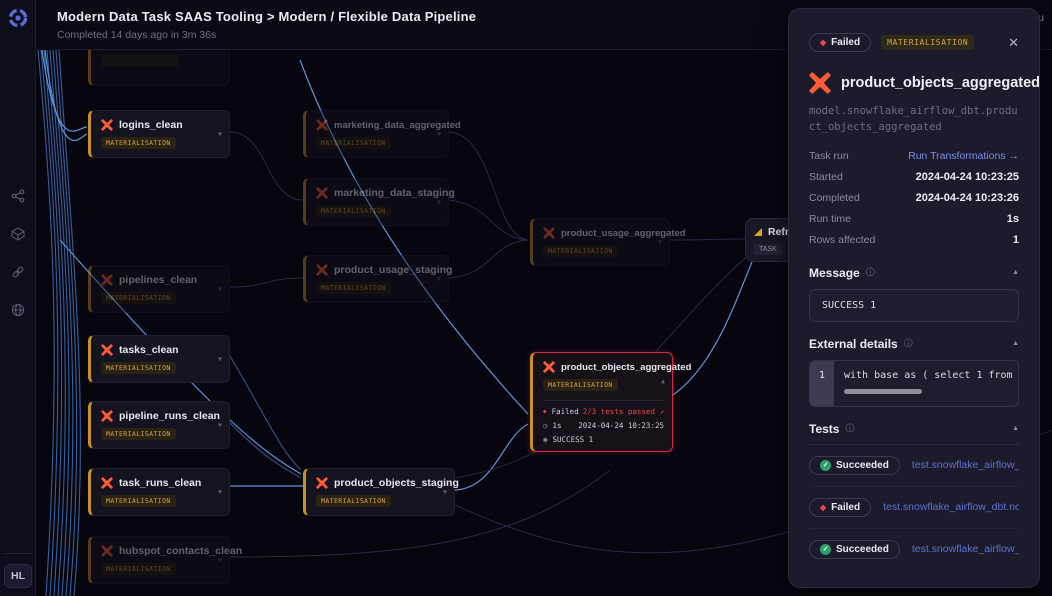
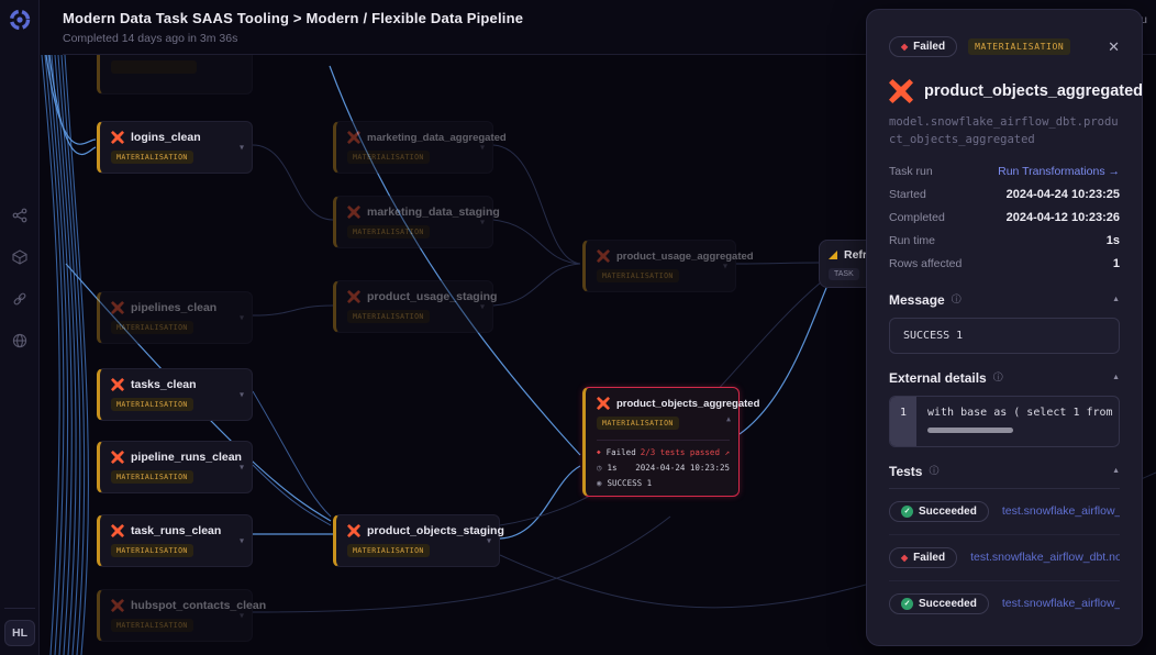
  logins_clean
  MATERIALISATION
  ▾
  marketing_data_aggregated
  MATERIALISATION
  ▾
  marketing_data_staging
  MATERIALISATION
  ▾
  product_usage_aggregated
  MATERIALISATION
  ▾
  pipelines_clean
  MATERIALISATION
  ▾
  product_usage_staging
  MATERIALISATION
  ▾
  tasks_clean
  MATERIALISATION
  ▾
  pipeline_runs_clean
  MATERIALISATION
  ▾
  task_runs_clean
  MATERIALISATION
  ▾
  product_objects_staging
  MATERIALISATION
  ▾
  hubspot_contacts_clean
  MATERIALISATION
  ▾
  product_objects_aggregated
  MATERIALISATION
  ▴
  Failed
  2/3 tests passed ↗
  ◷
  1s
  2024-04-24 10:23:25
  ◉
  SUCCESS 1
  Refr
  Modern Data Task SAAS Tooling > Modern / Flexible Data Pipeline
  Completed 14 days ago in 3m 36s
  HL
  ◆
  Failed
  MATERIALISATION
  ✕
  product_objects_aggregated
  model.snowflake_airflow_dbt.product_objects_aggregated
  Task run
  Run Transformations →
  Started
  2024-04-24 10:23:25
  Completed
- 2024-04-24 10:23:26
+ 2024-04-12 10:23:26
  Run time
  1s
  Rows affected
  1
  Message
  ⓘ
  SUCCESS 1
  External details
  ⓘ
  1
  with base as ( select 1 from
  Tests
  ⓘ
  Succeeded
  ◆
  Failed
  test.snowflake_airflow_dbt.no
  Succeeded
